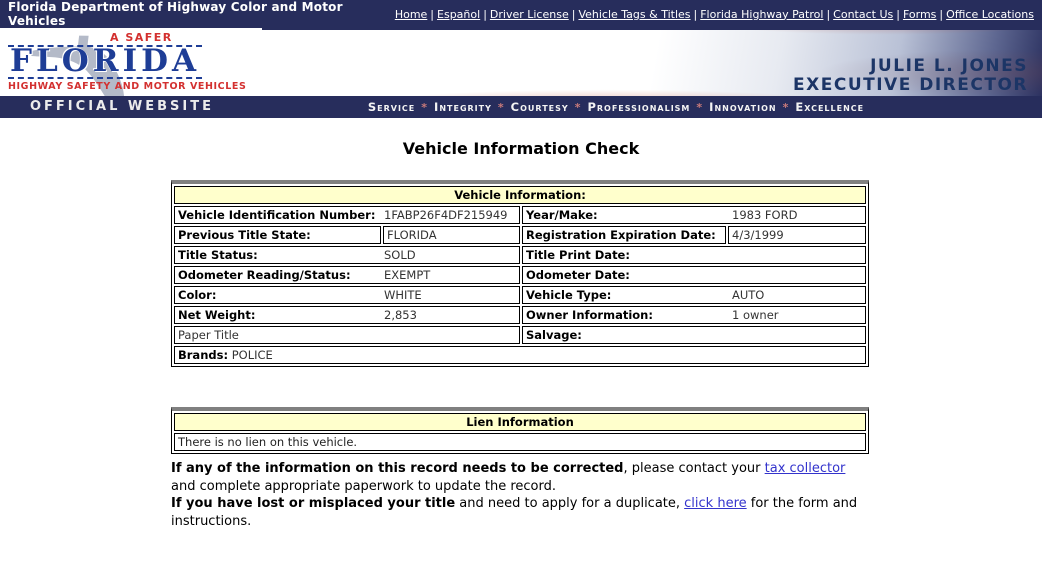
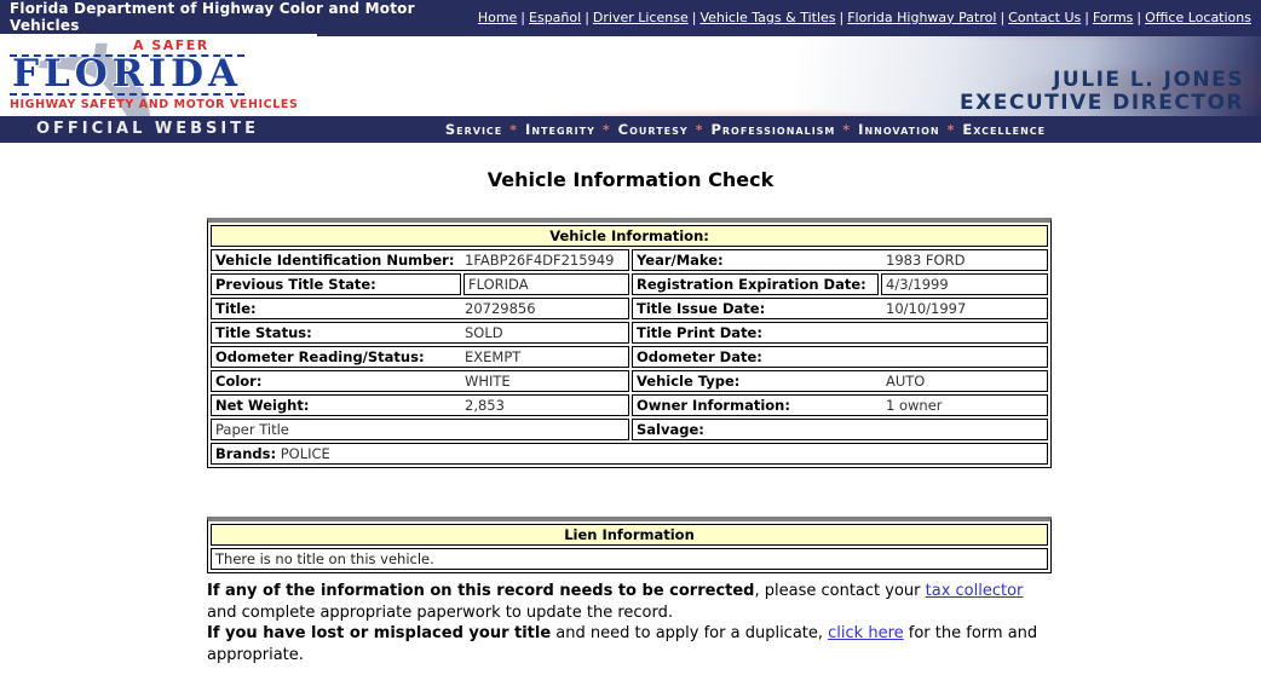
  Florida Department of Highway Color and Motor Vehicles
  Home | Español | Driver License | Vehicle Tags & Titles | Florida Highway Patrol | Contact Us | Forms | Office Locations
  A SAFER
  FLORIDA
  HIGHWAY SAFETY AND MOTOR VEHICLES
  JULIE L. JONES
  EXECUTIVE DIRECTOR
  OFFICIAL WEBSITE
  Service * Integrity * Courtesy * Professionalism * Innovation * Excellence
  Vehicle Information Check
  Vehicle Information:
  Vehicle Identification Number: 1FABP26F4DF215949	Year/Make: 1983 FORD
  Previous Title State:	FLORIDA	Registration Expiration Date:	4/3/1999
+ Title: 20729856	Title Issue Date: 10/10/1997
  Title Status: SOLD	Title Print Date:
  Odometer Reading/Status: EXEMPT	Odometer Date:
  Color: WHITE	Vehicle Type: AUTO
  Net Weight: 2,853	Owner Information: 1 owner
  Paper Title	Salvage:
  Brands: POLICE
  Lien Information
- There is no lien on this vehicle.
+ There is no title on this vehicle.
  If any of the information on this record needs to be corrected, please contact your tax collector and complete appropriate paperwork to update the record.
- If you have lost or misplaced your title and need to apply for a duplicate, click here for the form and instructions.
+ If you have lost or misplaced your title and need to apply for a duplicate, click here for the form and appropriate.
